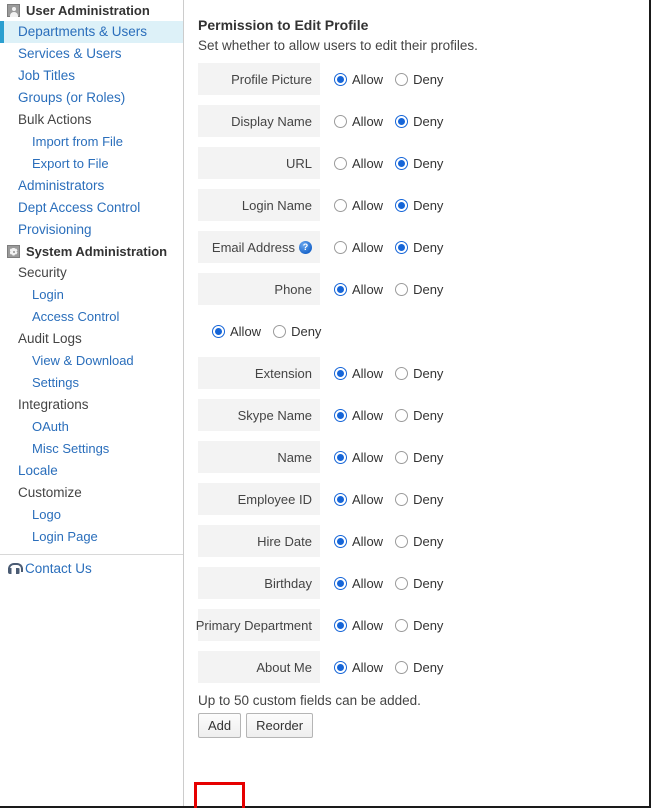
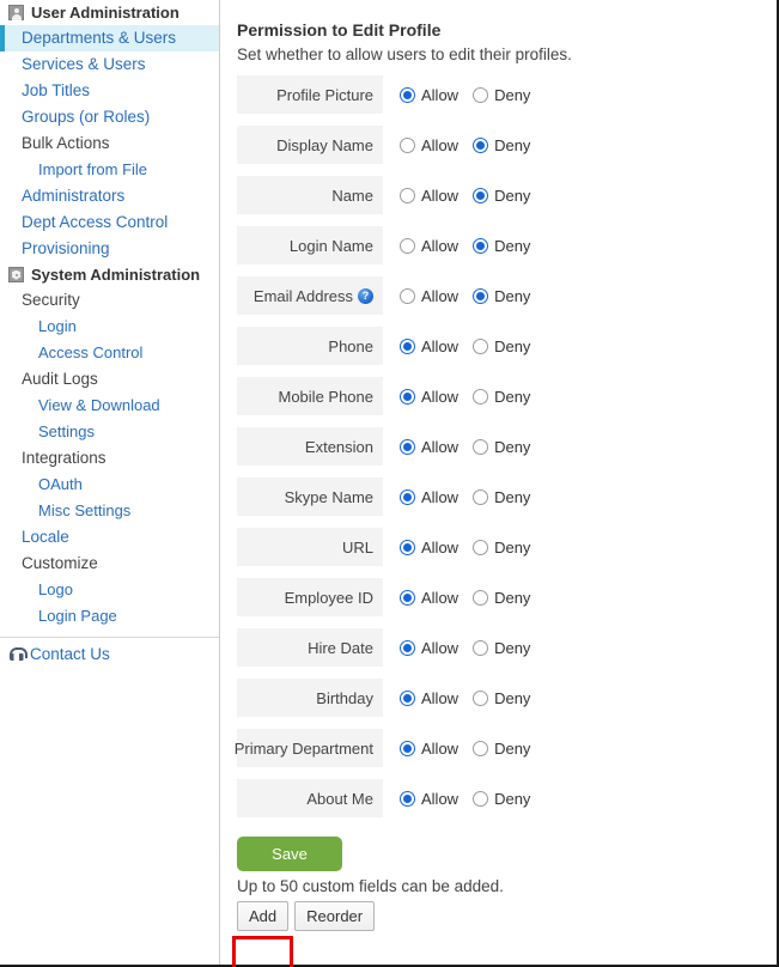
  User Administration
  Departments & Users
  Services & Users
  Job Titles
  Groups (or Roles)
  Bulk Actions
  Import from File
- Export to File
  Administrators
  Dept Access Control
  Provisioning
  System Administration
  Security
  Login
  Access Control
  Audit Logs
  View & Download
  Settings
  Integrations
  OAuth
  Misc Settings
  Locale
  Customize
  Logo
  Login Page
  Contact Us
  Permission to Edit Profile
  Set whether to allow users to edit their profiles.
  Profile Picture
  Allow
  Deny
  Display Name
  Allow
  Deny
- URL
+ Name
  Allow
  Deny
  Login Name
  Allow
  Deny
  Email Address
  ?
  Allow
  Deny
  Phone
  Allow
  Deny
+ Mobile Phone
  Allow
  Deny
  Extension
  Allow
  Deny
  Skype Name
  Allow
  Deny
- Name
+ URL
  Allow
  Deny
  Employee ID
  Allow
  Deny
  Hire Date
  Allow
  Deny
  Birthday
  Allow
  Deny
  Primary Department
  Allow
  Deny
  About Me
  Allow
  Deny
+ Save
  Up to 50 custom fields can be added.
  Add
  Reorder
